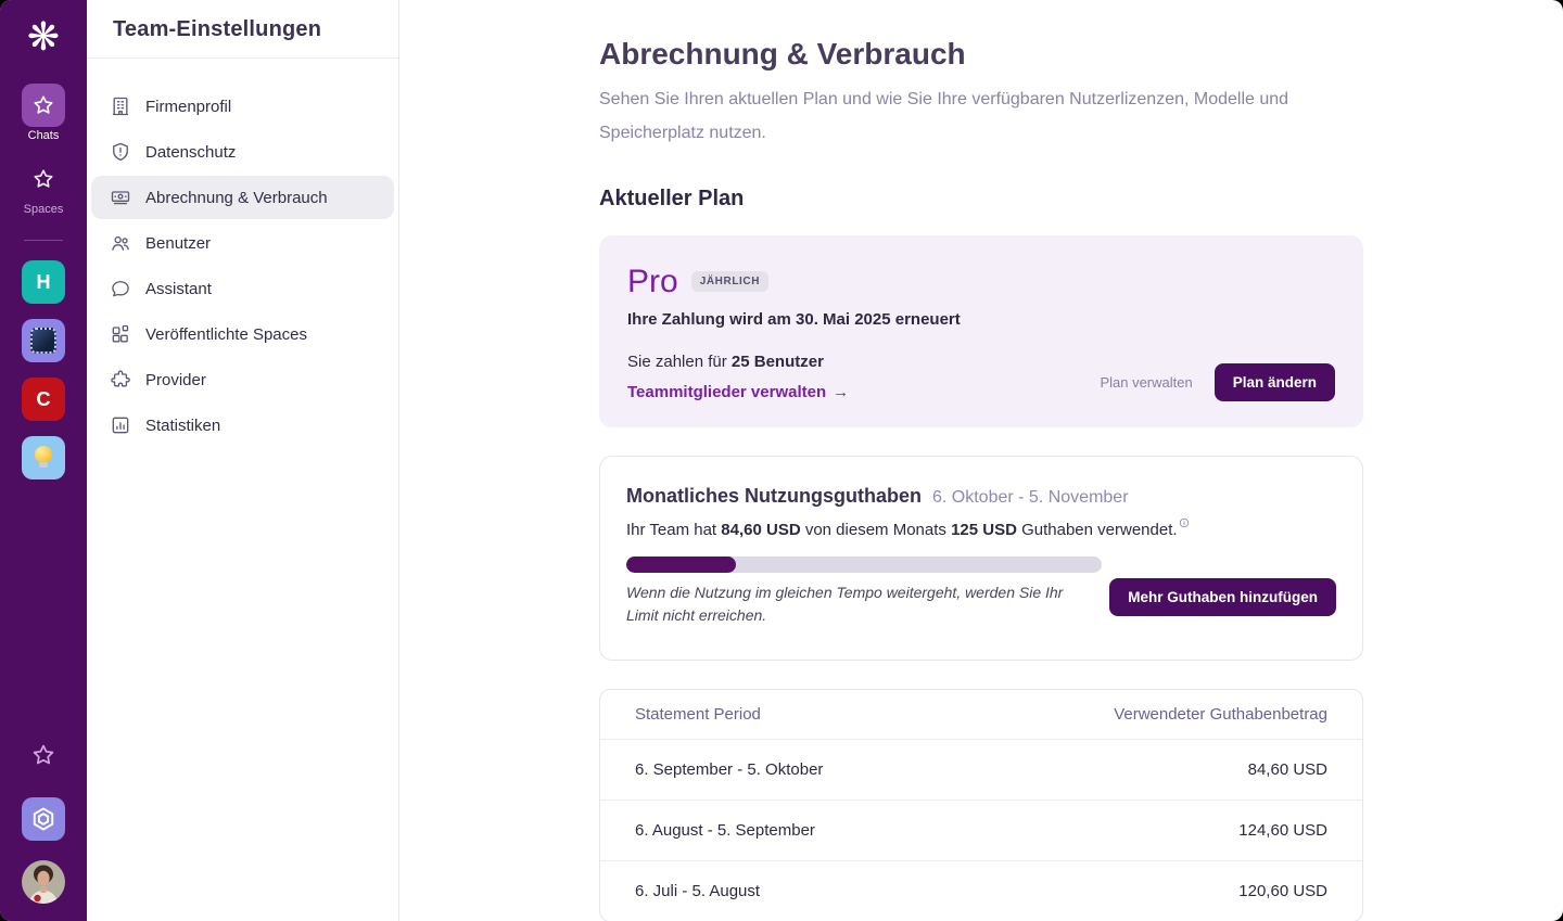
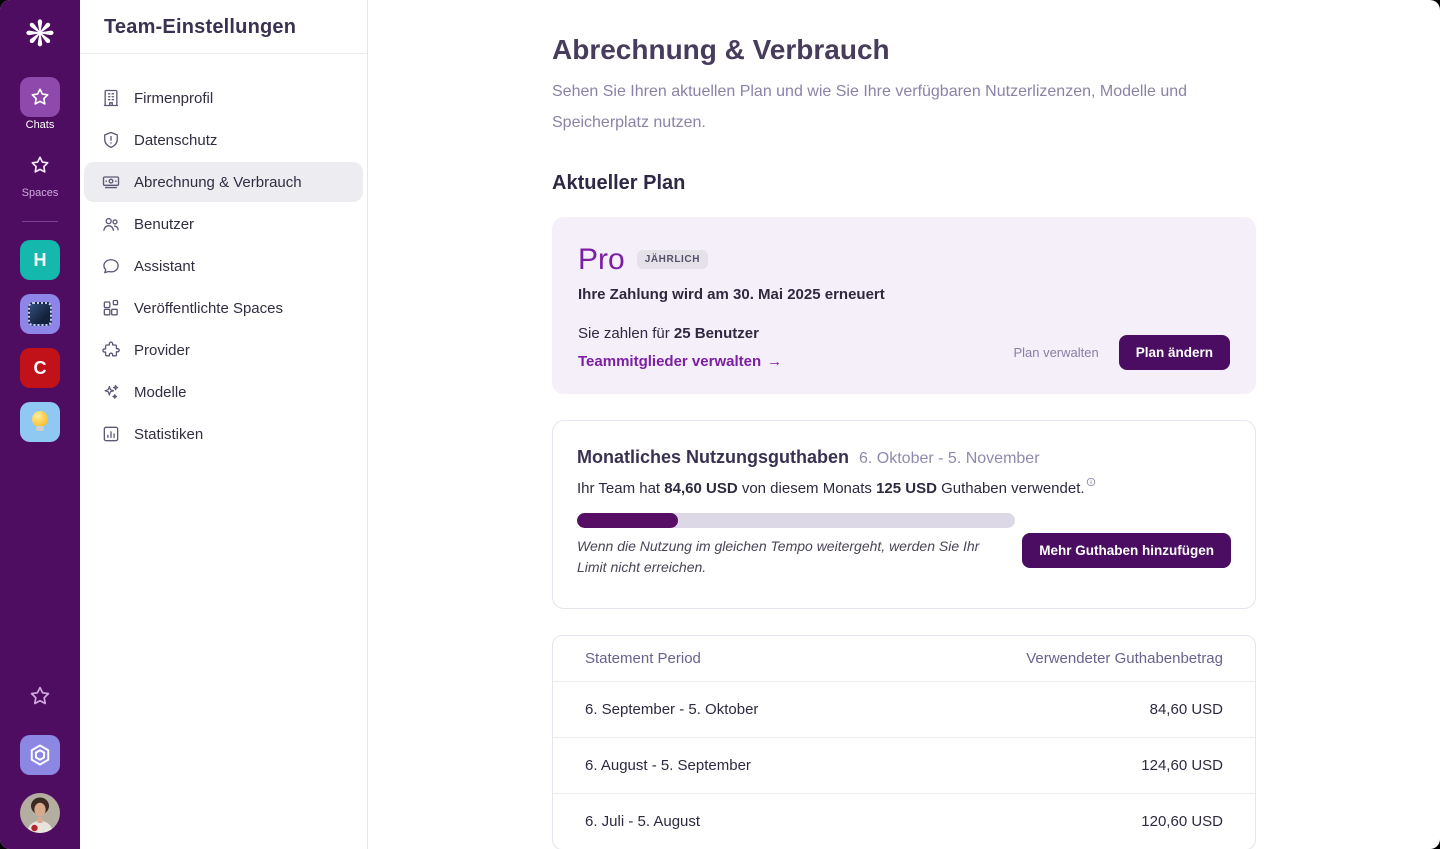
  ❋
  Chats
  Spaces
  H
  C
  Team-Einstellungen
  Firmenprofil
  Datenschutz
  Abrechnung & Verbrauch
  Benutzer
  Assistant
  Veröffentlichte Spaces
  Provider
+ Modelle
  Statistiken
  Abrechnung & Verbrauch
  Sehen Sie Ihren aktuellen Plan und wie Sie Ihre verfügbaren Nutzerlizenzen, Modelle und Speicherplatz nutzen.
  Aktueller Plan
  Pro
  JÄHRLICH
  Ihre Zahlung wird am 30. Mai 2025 erneuert
  Sie zahlen für 25 Benutzer
  Teammitglieder verwalten
  →
  Plan verwalten
  Plan ändern
  Monatliches Nutzungsguthaben
  6. Oktober - 5. November
  Ihr Team hat 84,60 USD von diesem Monats 125 USD Guthaben verwendet.
  Wenn die Nutzung im gleichen Tempo weitergeht, werden Sie Ihr Limit nicht erreichen.
  Mehr Guthaben hinzufügen
  Statement Period
  Verwendeter Guthabenbetrag
  6. September - 5. Oktober
  84,60 USD
  6. August - 5. September
  124,60 USD
  6. Juli - 5. August
  120,60 USD
